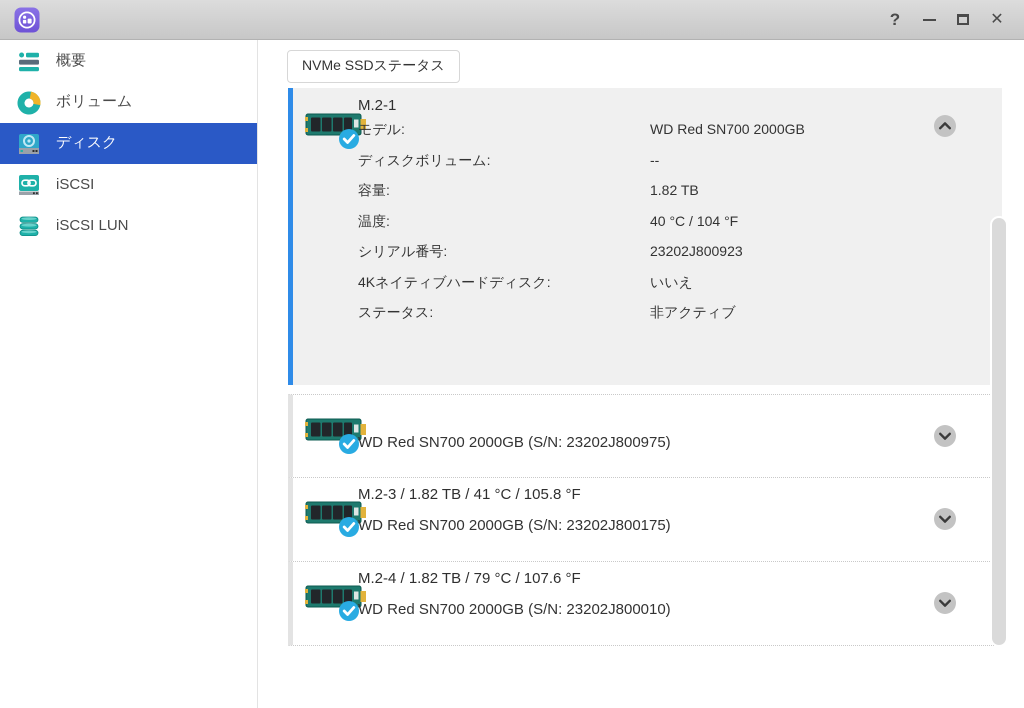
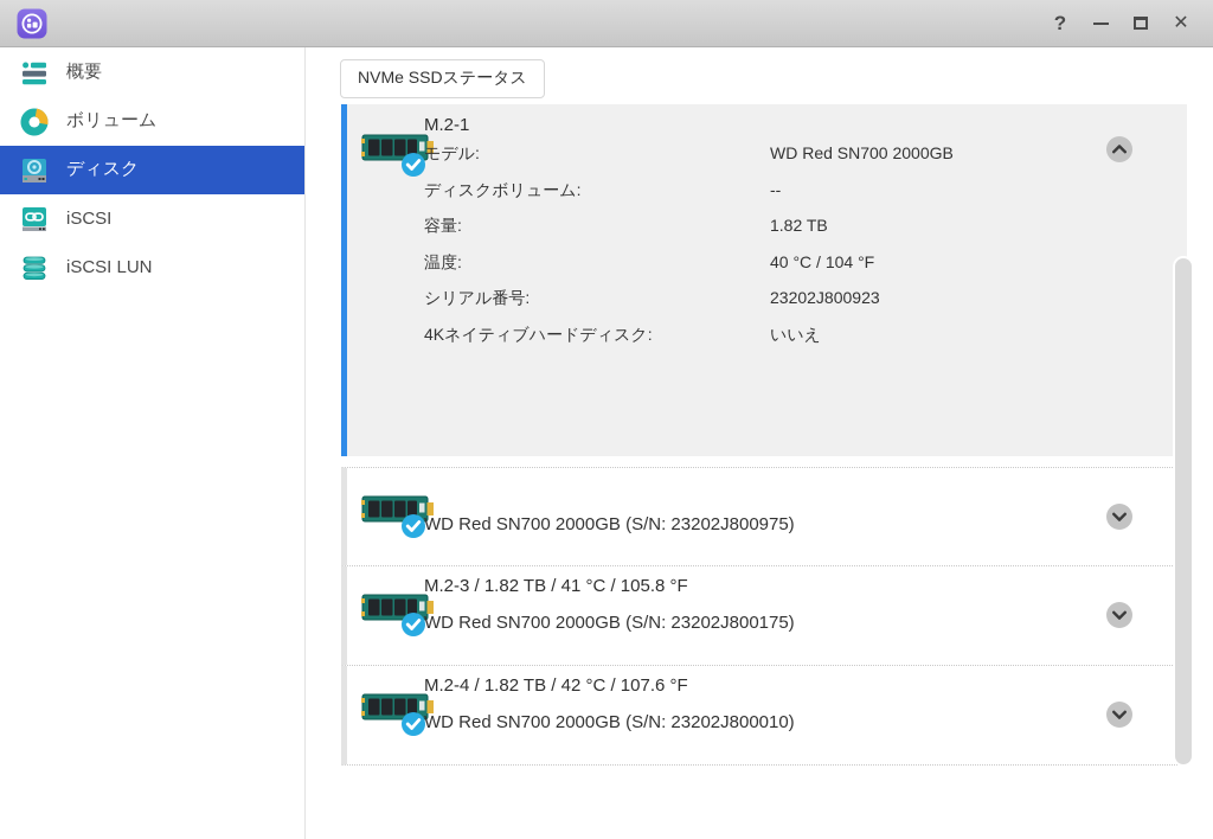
  ?
  ✕
  概要
  ボリューム
  ディスク
  iSCSI
  iSCSI LUN
  NVMe SSDステータス
  M.2-1
  モデル:
  WD Red SN700 2000GB
  ディスクボリューム:
  --
  容量:
  1.82 TB
  温度:
  40 °C / 104 °F
  シリアル番号:
  23202J800923
  4Kネイティブハードディスク:
  いいえ
- ステータス:
- 非アクティブ
  WD Red SN700 2000GB (S/N: 23202J800975)
  M.2-3 / 1.82 TB / 41 °C / 105.8 °F
  WD Red SN700 2000GB (S/N: 23202J800175)
- M.2-4 / 1.82 TB / 79 °C / 107.6 °F
+ M.2-4 / 1.82 TB / 42 °C / 107.6 °F
  WD Red SN700 2000GB (S/N: 23202J800010)
